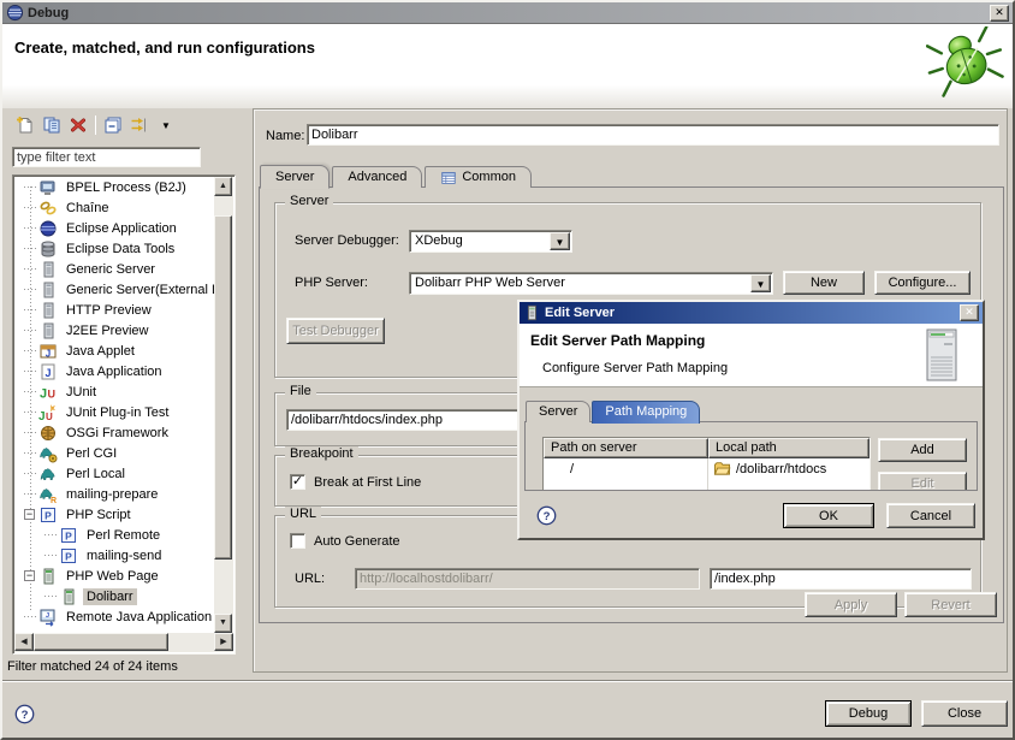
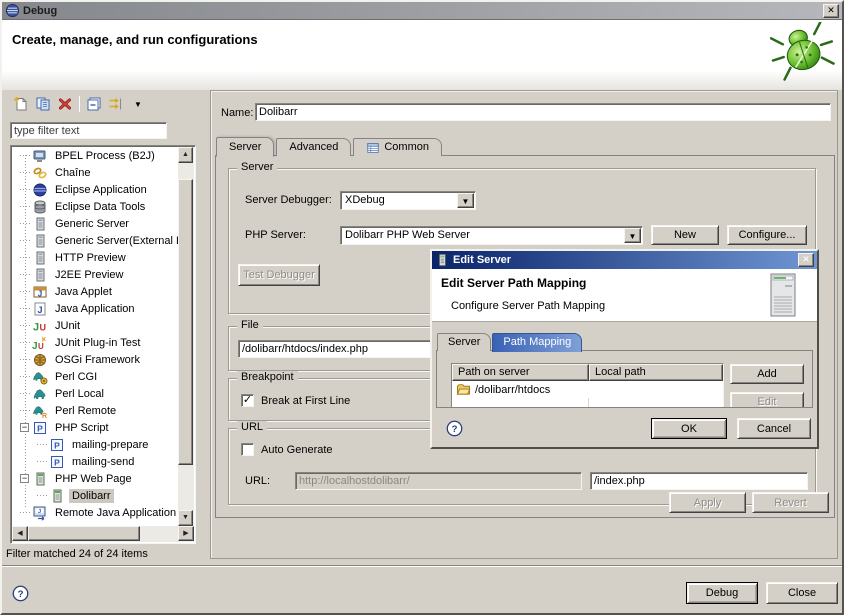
  Debug
  ✕
- Create, matched, and run configurations
+ Create, manage, and run configurations
  ▼
  type filter text
  BPEL Process (B2J)
  Chaîne
  Eclipse Application
  Eclipse Data Tools
  Generic Server
  Generic Server(External
  HTTP Preview
  J2EE Preview
  J
  Java Applet
  J
  Java Application
  J
  U
  JUnit
  J
  U
  JUnit Plug-in Test
  OSGi Framework
  Perl CGI
  Perl Local
- mailing-prepare
+ Perl Remote
  −
  P
  PHP Script
  P
- Perl Remote
+ mailing-prepare
  P
  mailing-send
  −
  PHP Web Page
  Dolibarr
  Remote Java Application
  Filter matched 24 of 24 items
  Name:
  Dolibarr
  Server
  Advanced
  Common
  Server
  Server Debugger:
  XDebug
  ▼
  PHP Server:
  Dolibarr PHP Web Server
  ▼
  New
  Configure...
  Test Debugger
  File
  /dolibarr/htdocs/index.php
  Breakpoint
  ✓
  Break at First Line
  URL
  Auto Generate
  URL:
  http://localhostdolibarr/
  /index.php
  Apply
  Revert
  ?
  Debug
  Close
  Edit Server
  ✕
  Edit Server Path Mapping
  Configure Server Path Mapping
  Server
  Path Mapping
  Path on server
  Local path
- /
  /dolibarr/htdocs
  Add
  Edit
  ?
  OK
  Cancel
